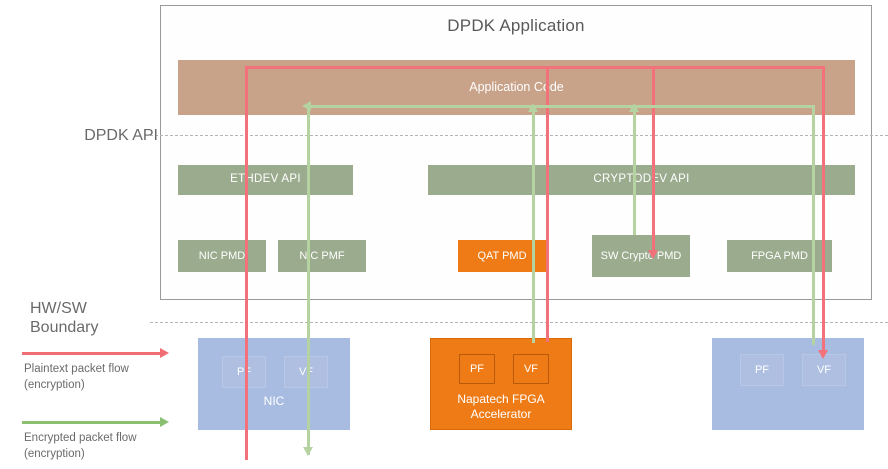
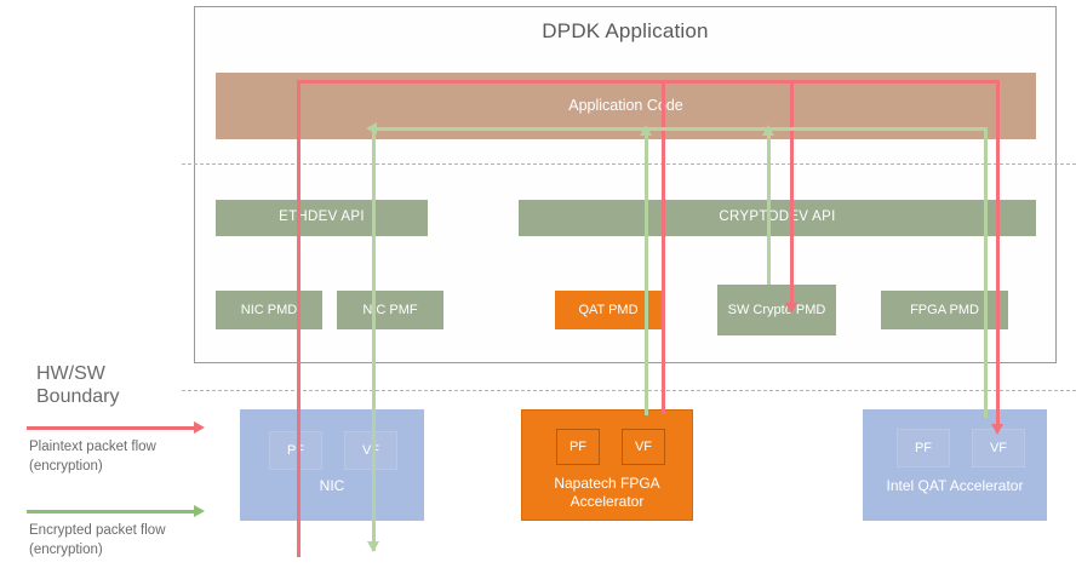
  DPDK Application
  Application Cde
- DPDK API
  ETHDEV API
  CRYPTODEV API
  NIC PMD
  NC PMF
  QAT PMD
  SW Crypto PMD
  FPGA PMD
  HW/SW Boundary
  NIC
  PF
  VF
  Napatech FPGA Accelerator
  PF
  VF
+ Intel QAT Accelerator
  Plaintext packet flow (encryption)
  Encrypted packet flow (encryption)
